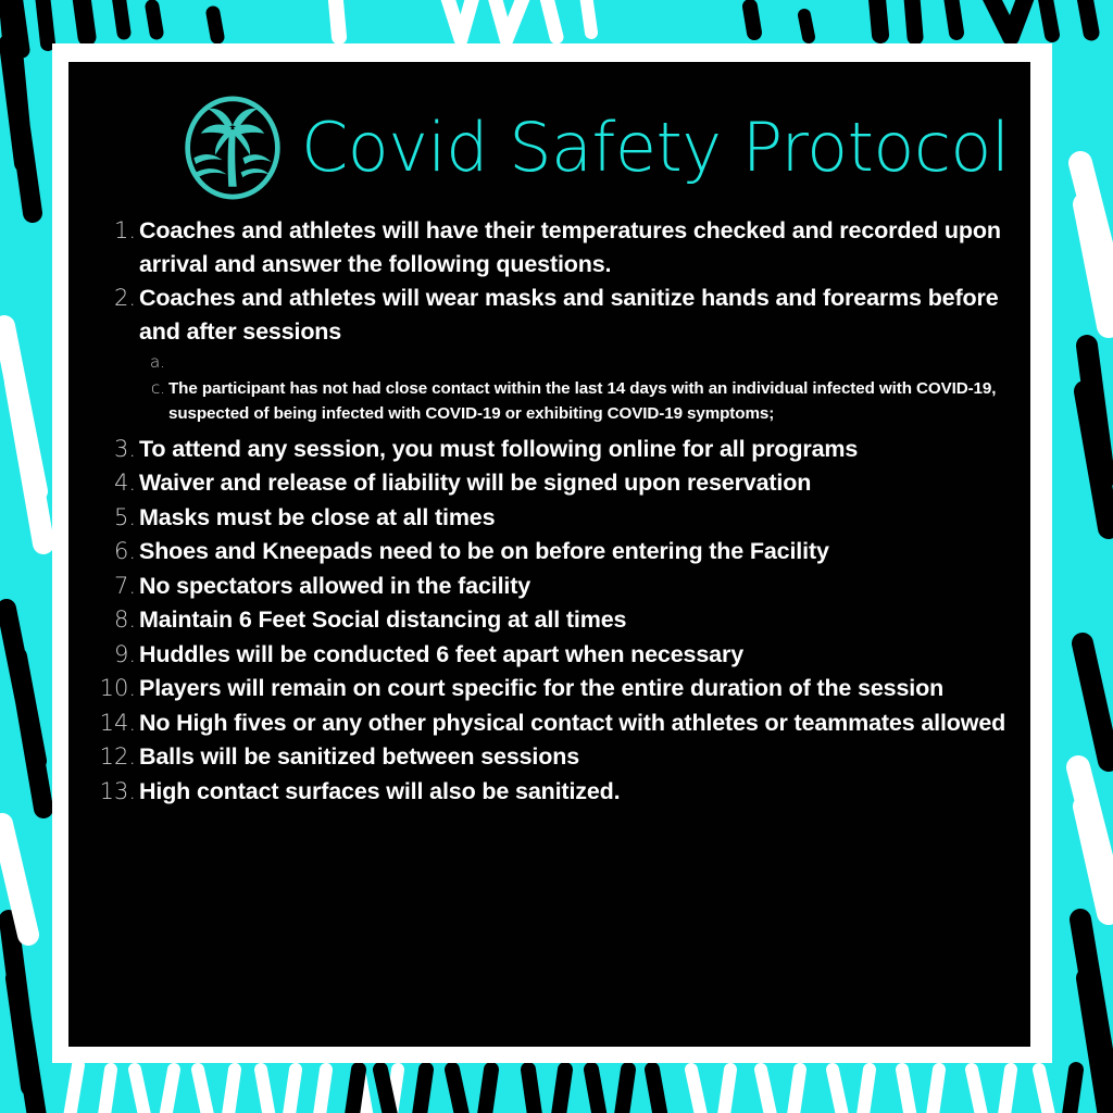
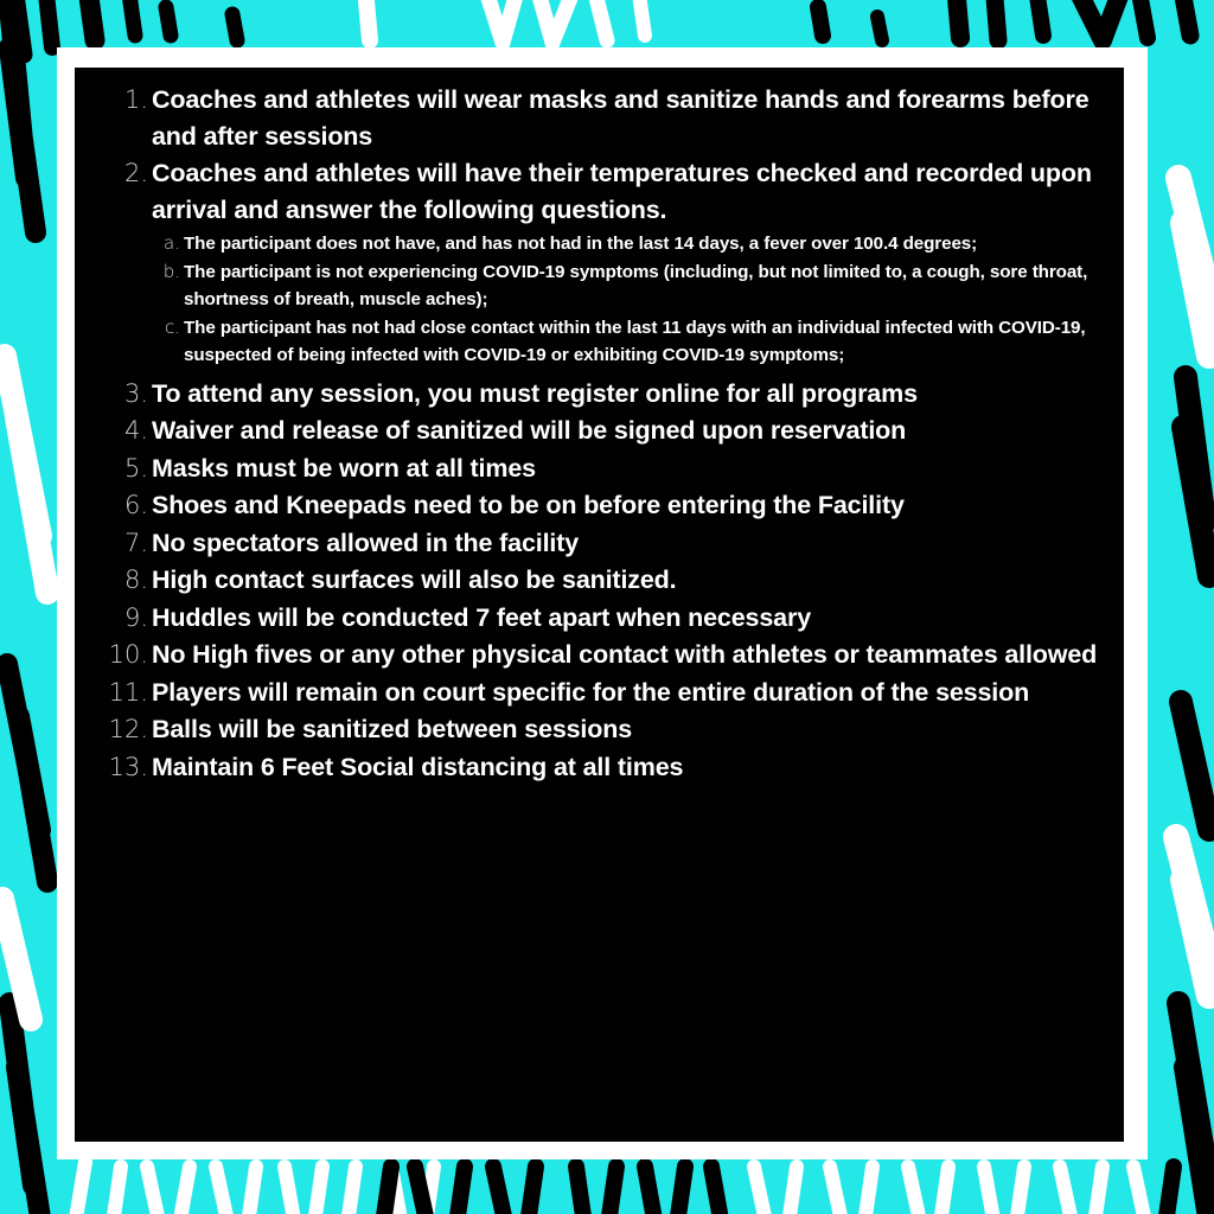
- Covid Safety Protocol
  1.
- Coaches and athletes will have their temperatures checked and recorded upon arrival and answer the following questions.
+ Coaches and athletes will wear masks and sanitize hands and forearms before and after sessions
  2.
- Coaches and athletes will wear masks and sanitize hands and forearms before and after sessions
+ Coaches and athletes will have their temperatures checked and recorded upon arrival and answer the following questions.
  a.
+ The participant does not have, and has not had in the last 14 days, a fever over 100.4 degrees;
+ b.
+ The participant is not experiencing COVID-19 symptoms (including, but not limited to, a cough, sore throat, shortness of breath, muscle aches);
  c.
- The participant has not had close contact within the last 14 days with an individual infected with COVID-19, suspected of being infected with COVID-19 or exhibiting COVID-19 symptoms;
+ The participant has not had close contact within the last 11 days with an individual infected with COVID-19, suspected of being infected with COVID-19 or exhibiting COVID-19 symptoms;
  3.
- To attend any session, you must following online for all programs
+ To attend any session, you must register online for all programs
  4.
- Waiver and release of liability will be signed upon reservation
+ Waiver and release of sanitized will be signed upon reservation
  5.
- Masks must be close at all times
+ Masks must be worn at all times
  6.
  Shoes and Kneepads need to be on before entering the Facility
  7.
  No spectators allowed in the facility
  8.
- Maintain 6 Feet Social distancing at all times
+ High contact surfaces will also be sanitized.
  9.
- Huddles will be conducted 6 feet apart when necessary
+ Huddles will be conducted 7 feet apart when necessary
  10.
- Players will remain on court specific for the entire duration of the session
+ No High fives or any other physical contact with athletes or teammates allowed
- 14.
+ 11.
- No High fives or any other physical contact with athletes or teammates allowed
+ Players will remain on court specific for the entire duration of the session
  12.
  Balls will be sanitized between sessions
  13.
- High contact surfaces will also be sanitized.
+ Maintain 6 Feet Social distancing at all times
